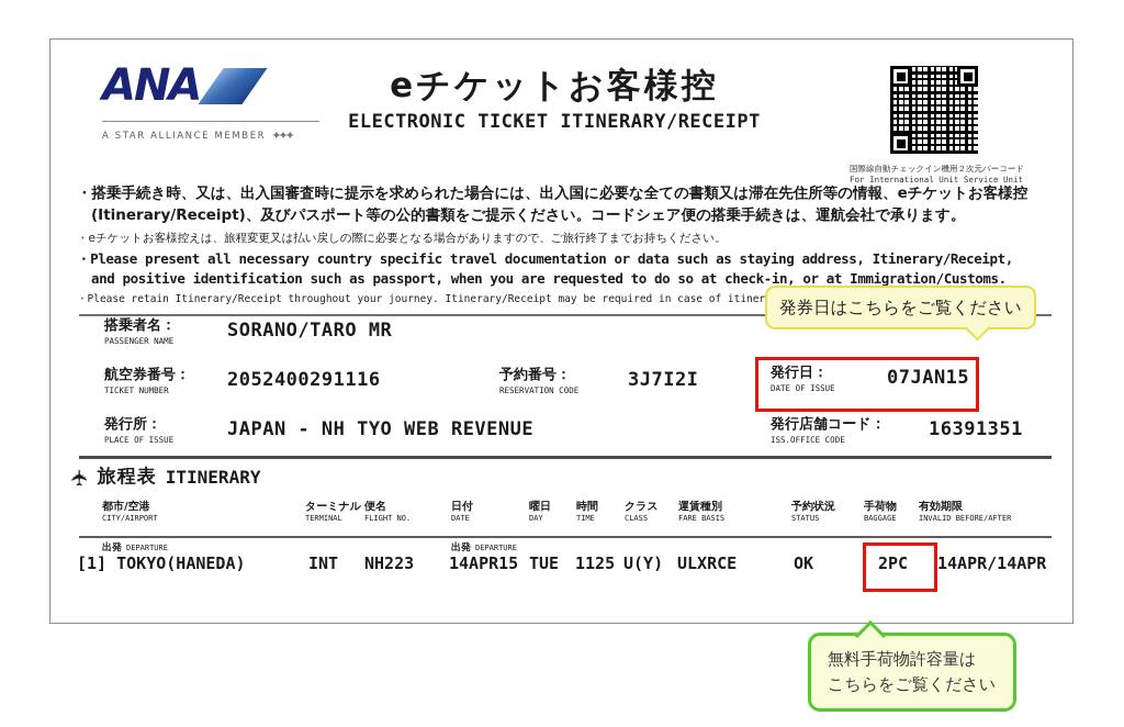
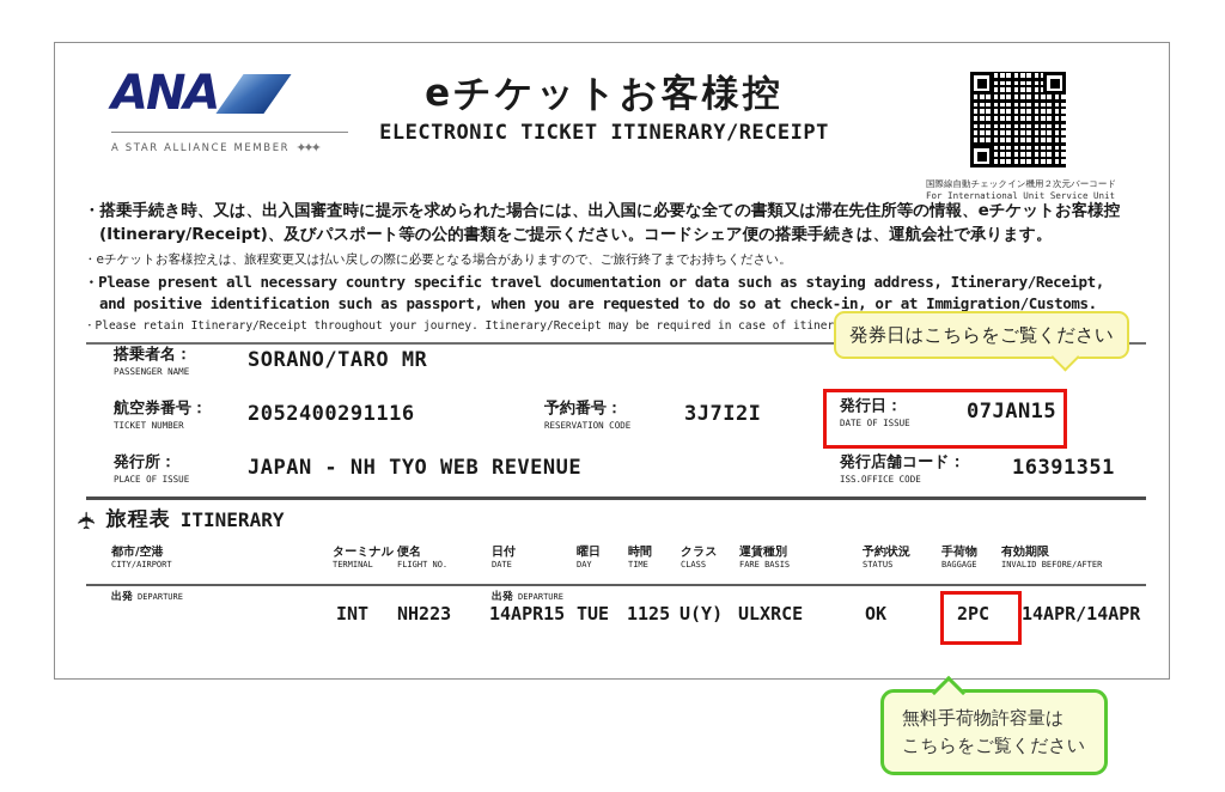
  ANA
  A STAR ALLIANCE MEMBER
  ✦✦✦
  eチケットお客様控
  ELECTRONIC TICKET ITINERARY/RECEIPT
  国際線自動チェックイン機用２次元バーコード
  For International Unit Service Unit
  ・搭乗手続き時、又は、出入国審査時に提示を求められた場合には、出入国に必要な全ての書類又は滞在先住所等の情報、eチケットお客様控(Itinerary/Receipt)、及びパスポート等の公的書類をご提示ください。コードシェア便の搭乗手続きは、運航会社で承ります。
  ・eチケットお客様控えは、旅程変更又は払い戻しの際に必要となる場合がありますので、ご旅行終了までお持ちください。
  ・Please present all necessary country specific travel documentation or data such as staying address, Itinerary/Receipt, and positive identification such as passport, when you are requested to do so at check-in, or at Immigration/Customs.
  ・Please retain Itinerary/Receipt throughout your journey. Itinerary/Receipt may be required in case of itiner
  搭乗者名：
  PASSENGER NAME
  SORANO/TARO MR
  航空券番号：
  TICKET NUMBER
  2052400291116
  予約番号：
  RESERVATION CODE
  3J7I2I
  発行日：
  DATE OF ISSUE
  07JAN15
  発行所：
  PLACE OF ISSUE
  JAPAN - NH TYO WEB REVENUE
  発行店舗コード：
  ISS.OFFICE CODE
  16391351
  旅程表
  ITINERARY
  都市/空港
  CITY/AIRPORT
  ターミナル
  TERMINAL
  便名
  FLIGHT NO.
  日付
  DATE
  曜日
  DAY
  時間
  TIME
  クラス
  CLASS
  運賃種別
  FARE BASIS
  予約状況
  STATUS
  手荷物
  BAGGAGE
  有効期限
  INVALID BEFORE/AFTER
  出発
  DEPARTURE
  出発
  DEPARTURE
- [1] TOKYO(HANEDA)
  INT
  NH223
  14APR15
  TUE
  1125
  U(Y)
  ULXRCE
  OK
  2PC
  14APR/14APR
  発券日はこちらをご覧ください
  無料手荷物許容量は
  こちらをご覧ください
